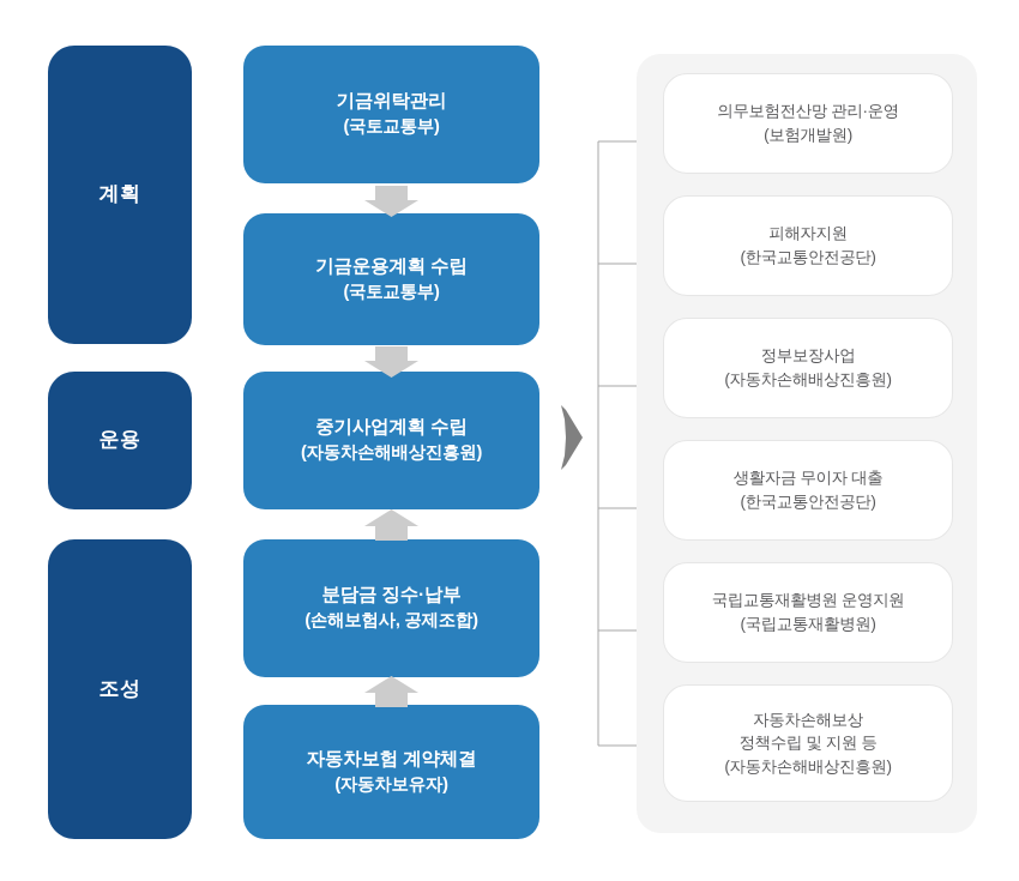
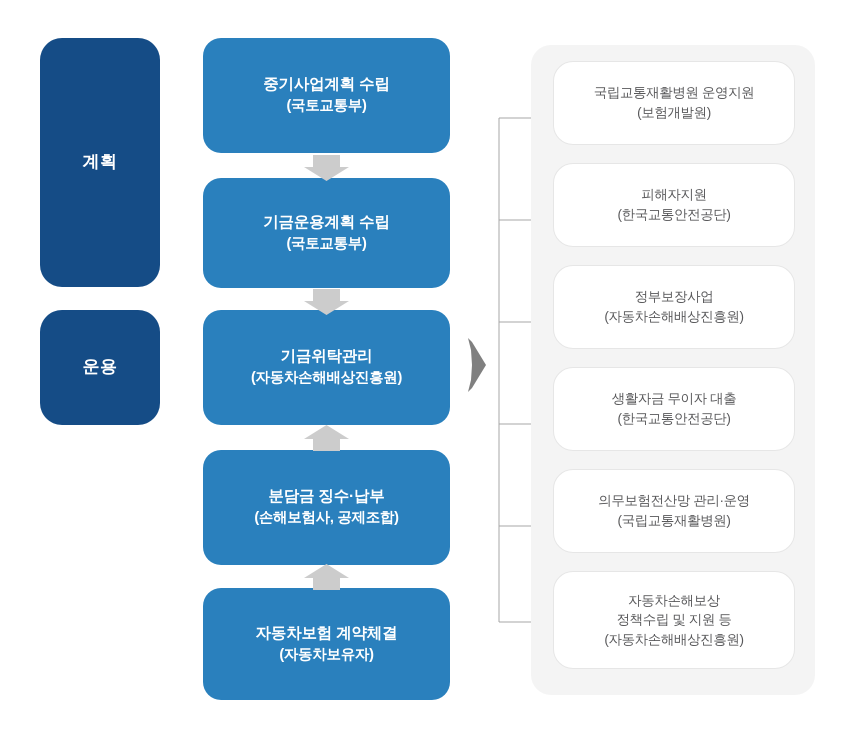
  계획
  운용
- 조성
- 기금위탁관리
+ 중기사업계획 수립
  (국토교통부)
  기금운용계획 수립
  (국토교통부)
- 중기사업계획 수립
+ 기금위탁관리
  (자동차손해배상진흥원)
  분담금 징수·납부
  (손해보험사, 공제조합)
  자동차보험 계약체결
  (자동차보유자)
- 의무보험전산망 관리·운영
+ 국립교통재활병원 운영지원
  (보험개발원)
  피해자지원
  (한국교통안전공단)
  정부보장사업
  (자동차손해배상진흥원)
  생활자금 무이자 대출
  (한국교통안전공단)
- 국립교통재활병원 운영지원
+ 의무보험전산망 관리·운영
  (국립교통재활병원)
  자동차손해보상
  정책수립 및 지원 등
  (자동차손해배상진흥원)
